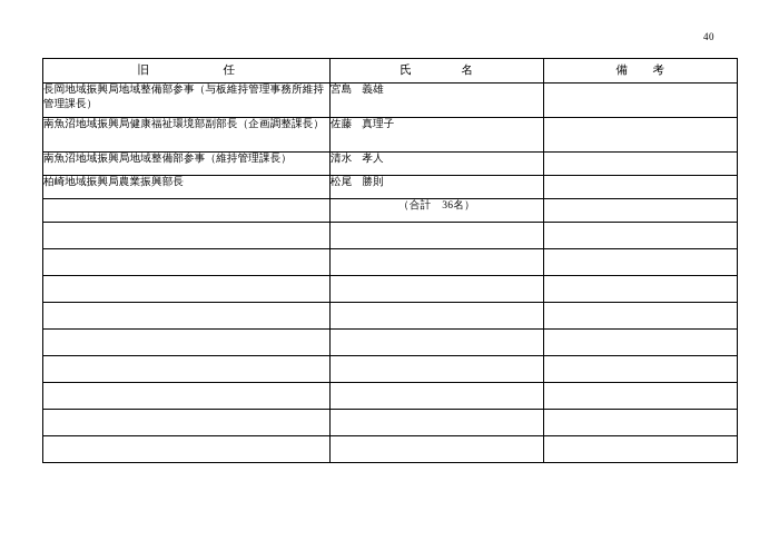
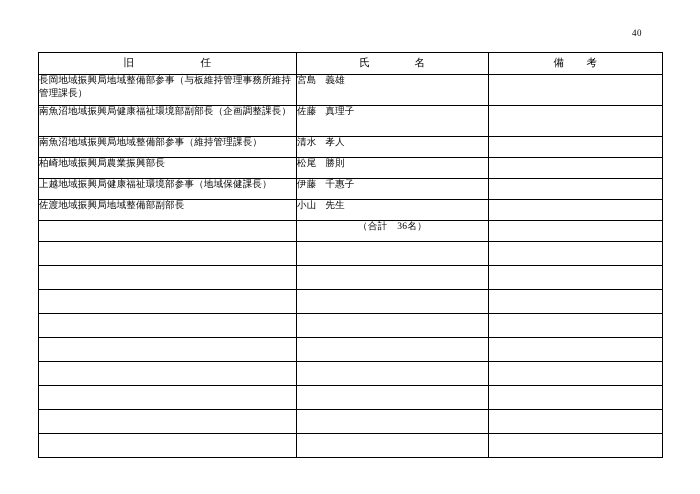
  40
  旧 任	氏 名	備 考
  長岡地域振興局地域整備部参事（与板維持管理事務所維持管理課長）	宮島 義雄
  南魚沼地域振興局健康福祉環境部副部長（企画調整課長）	佐藤 真理子
  南魚沼地域振興局地域整備部参事（維持管理課長）	清水 孝人
  柏崎地域振興局農業振興部長	松尾 勝則
+ 上越地域振興局健康福祉環境部参事（地域保健課長）	伊藤 千惠子
+ 佐渡地域振興局地域整備部副部長	小山 先生
  	（合計 36名）
